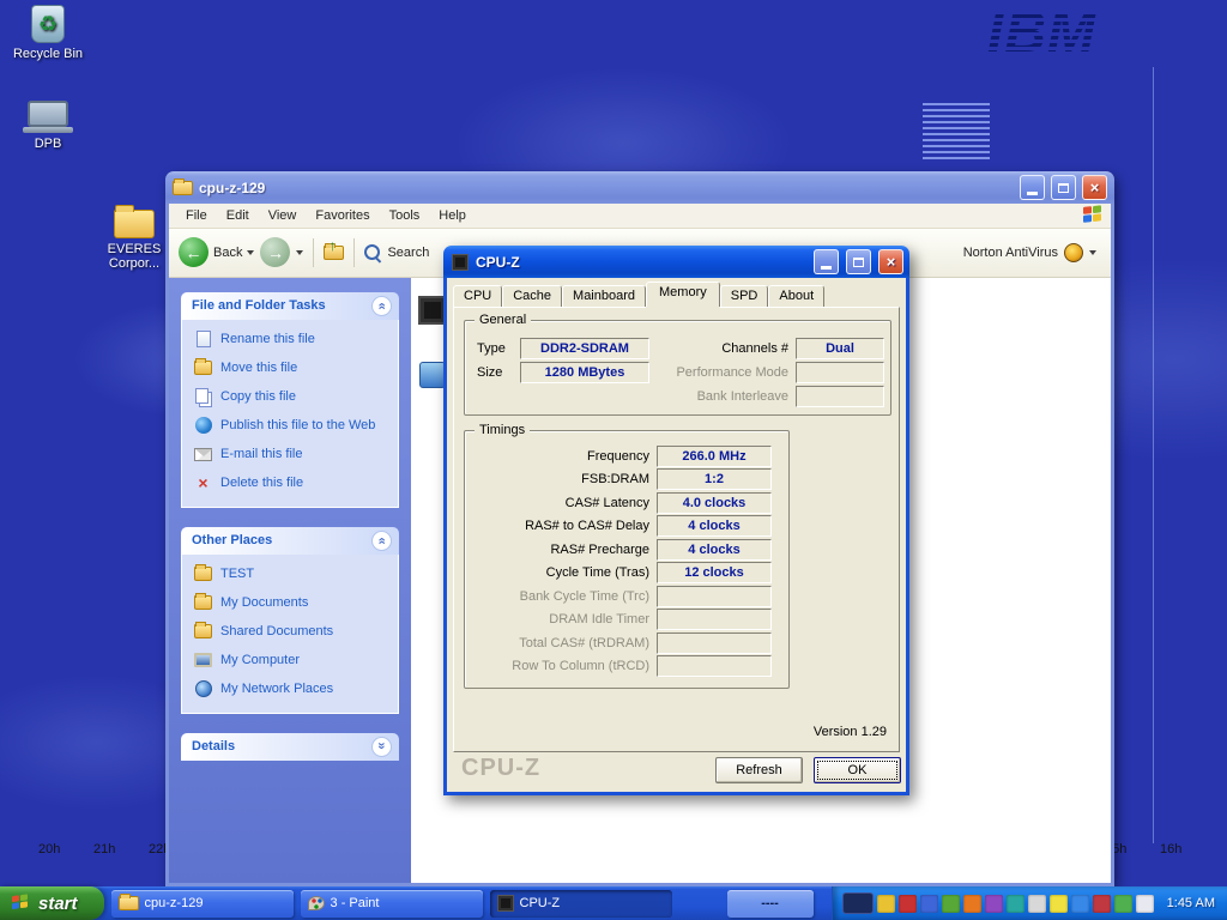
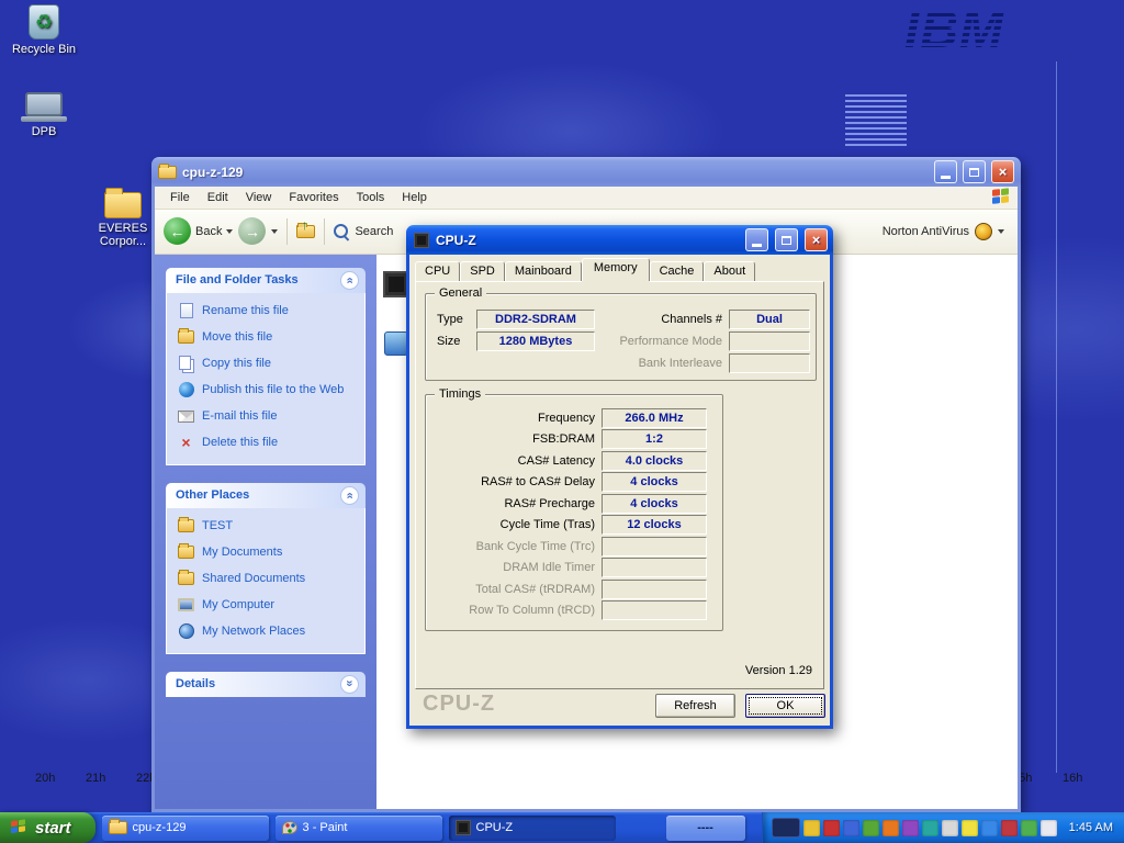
  IBM
  20h
  21h
  16h
  ♻
  Recycle Bin
  DPB
  EVERES Corpor...
  cpu-z-129
  ×
  File
  Edit
  View
  Favorites
  Tools
  Help
  ←
  Back
  →
  ↑
  Search
  Norton AntiVirus
  File and Folder Tasks
  Rename this file
  Move this file
  Copy this file
  Publish this file to the Web
  E-mail this file
  ×
  Delete this file
  Other Places
  TEST
  My Documents
  Shared Documents
  My Computer
  My Network Places
  Details
  CPU-Z
  ×
  CPU
- Cache
+ SPD
  Mainboard
  Memory
- SPD
+ Cache
  About
  General
  Type
  DDR2-SDRAM
  Size
  1280 MBytes
  Channels #
  Dual
  Performance Mode
  Bank Interleave
  Timings
  Frequency
  266.0 MHz
  FSB:DRAM
  1:2
  CAS# Latency
  4.0 clocks
  RAS# to CAS# Delay
  4 clocks
  RAS# Precharge
  4 clocks
  Cycle Time (Tras)
  12 clocks
  Bank Cycle Time (Trc)
  DRAM Idle Timer
  Total CAS# (tRDRAM)
  Row To Column (tRCD)
  Version 1.29
  CPU-Z
  Refresh
  OK
  start
  cpu-z-129
  3 - Paint
  CPU-Z
  ----
  1:45 AM
